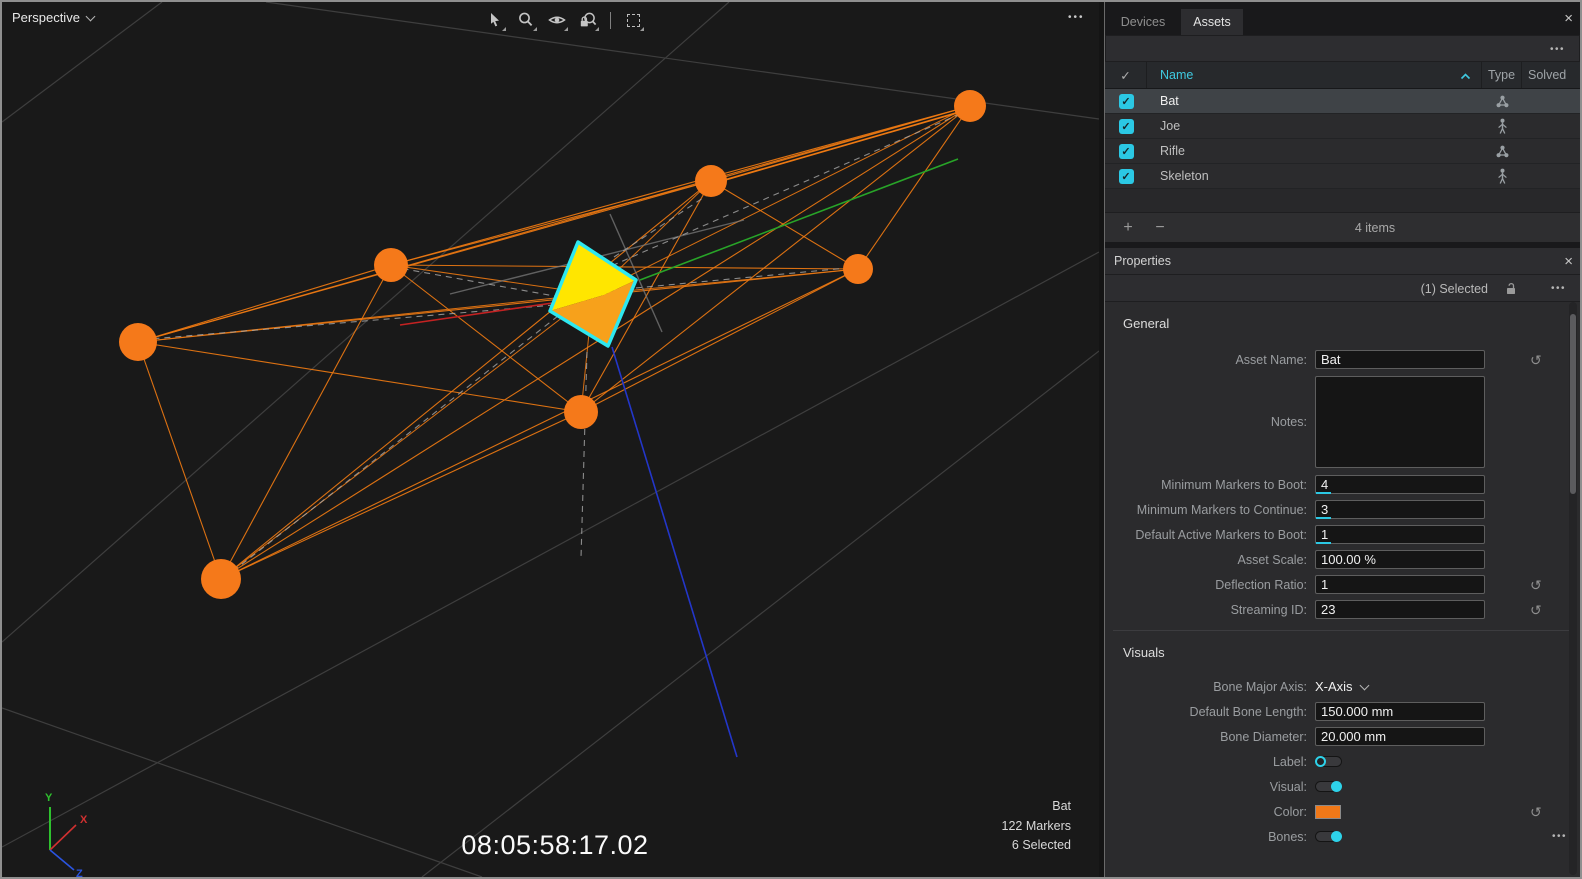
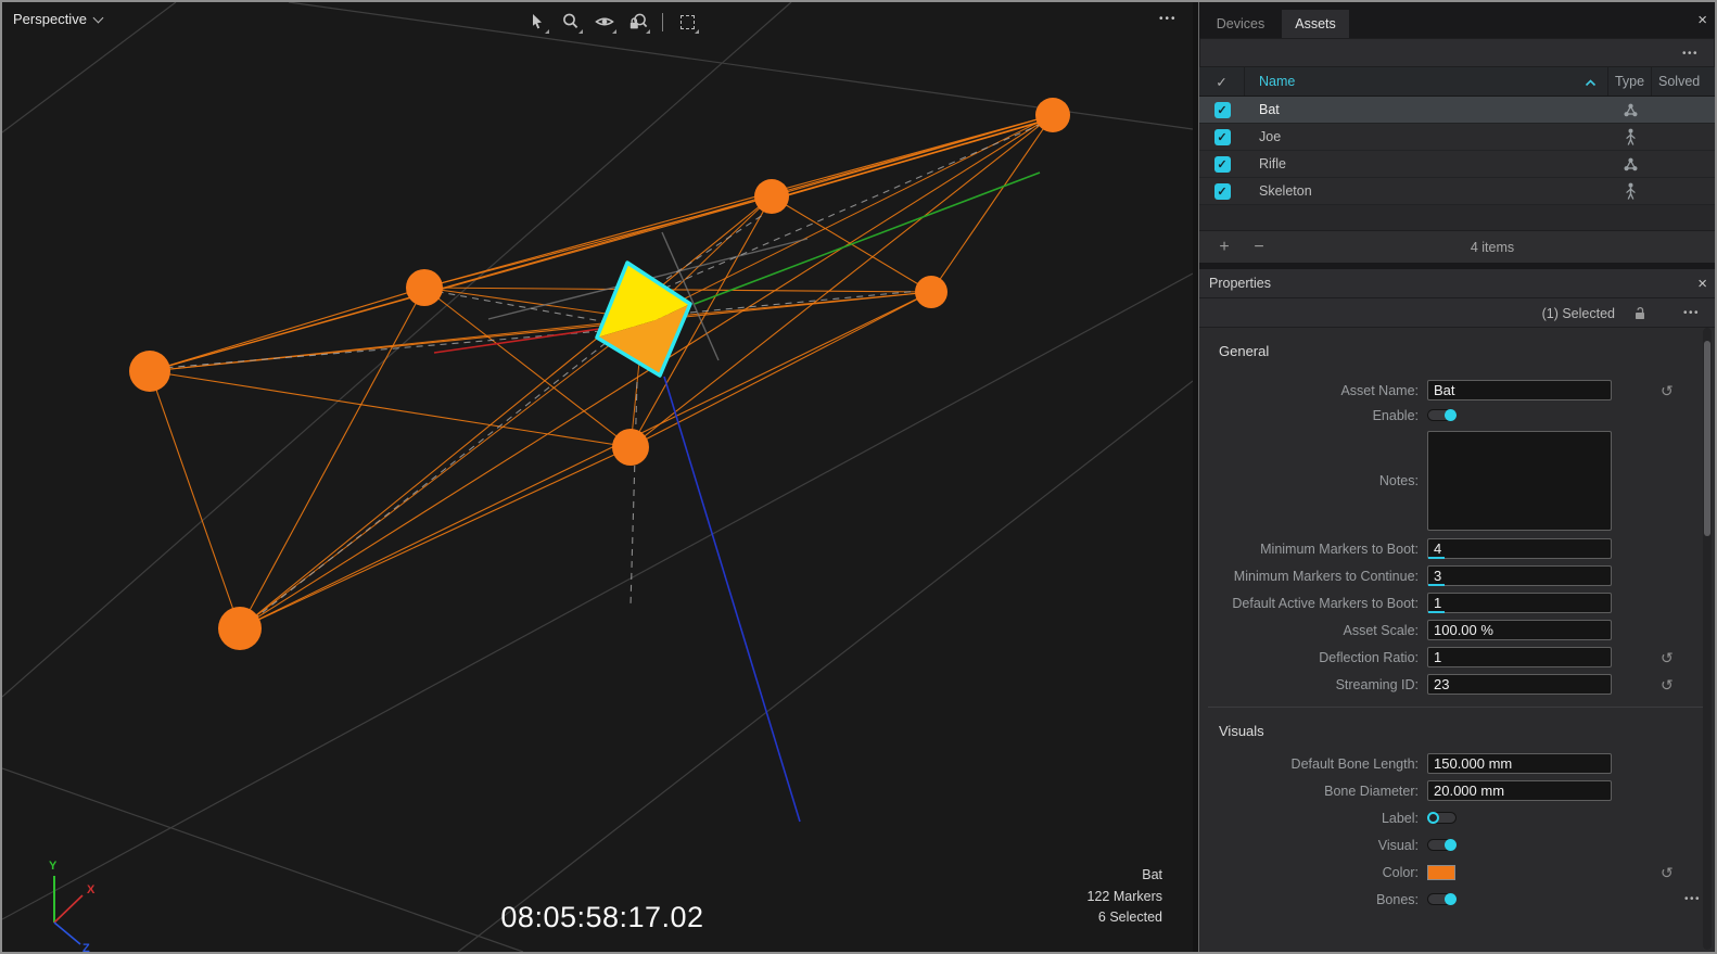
  Perspective
  •••
  08:05:58:17.02
  Bat
  122 Markers
  6 Selected
  Y
  X
  Z
  Devices
  Assets
  ×
  •••
  ✓
  Name
  Type
  Solved
  ✓
  Bat
  ✓
  Joe
  ✓
  Rifle
  ✓
  Skeleton
  +
  −
  4 items
  Properties
  ×
  (1) Selected
  •••
  General
  Asset Name:
  Bat
  ↺
+ Enable:
  Notes:
  Minimum Markers to Boot:
  4
  Minimum Markers to Continue:
  3
  Default Active Markers to Boot:
  1
  Asset Scale:
  100.00 %
  Deflection Ratio:
  1
  ↺
  Streaming ID:
  23
  ↺
  Visuals
- Bone Major Axis:
- X-Axis
  Default Bone Length:
  150.000 mm
  Bone Diameter:
  20.000 mm
  Label:
  Visual:
  Color:
  ↺
  Bones:
  •••
